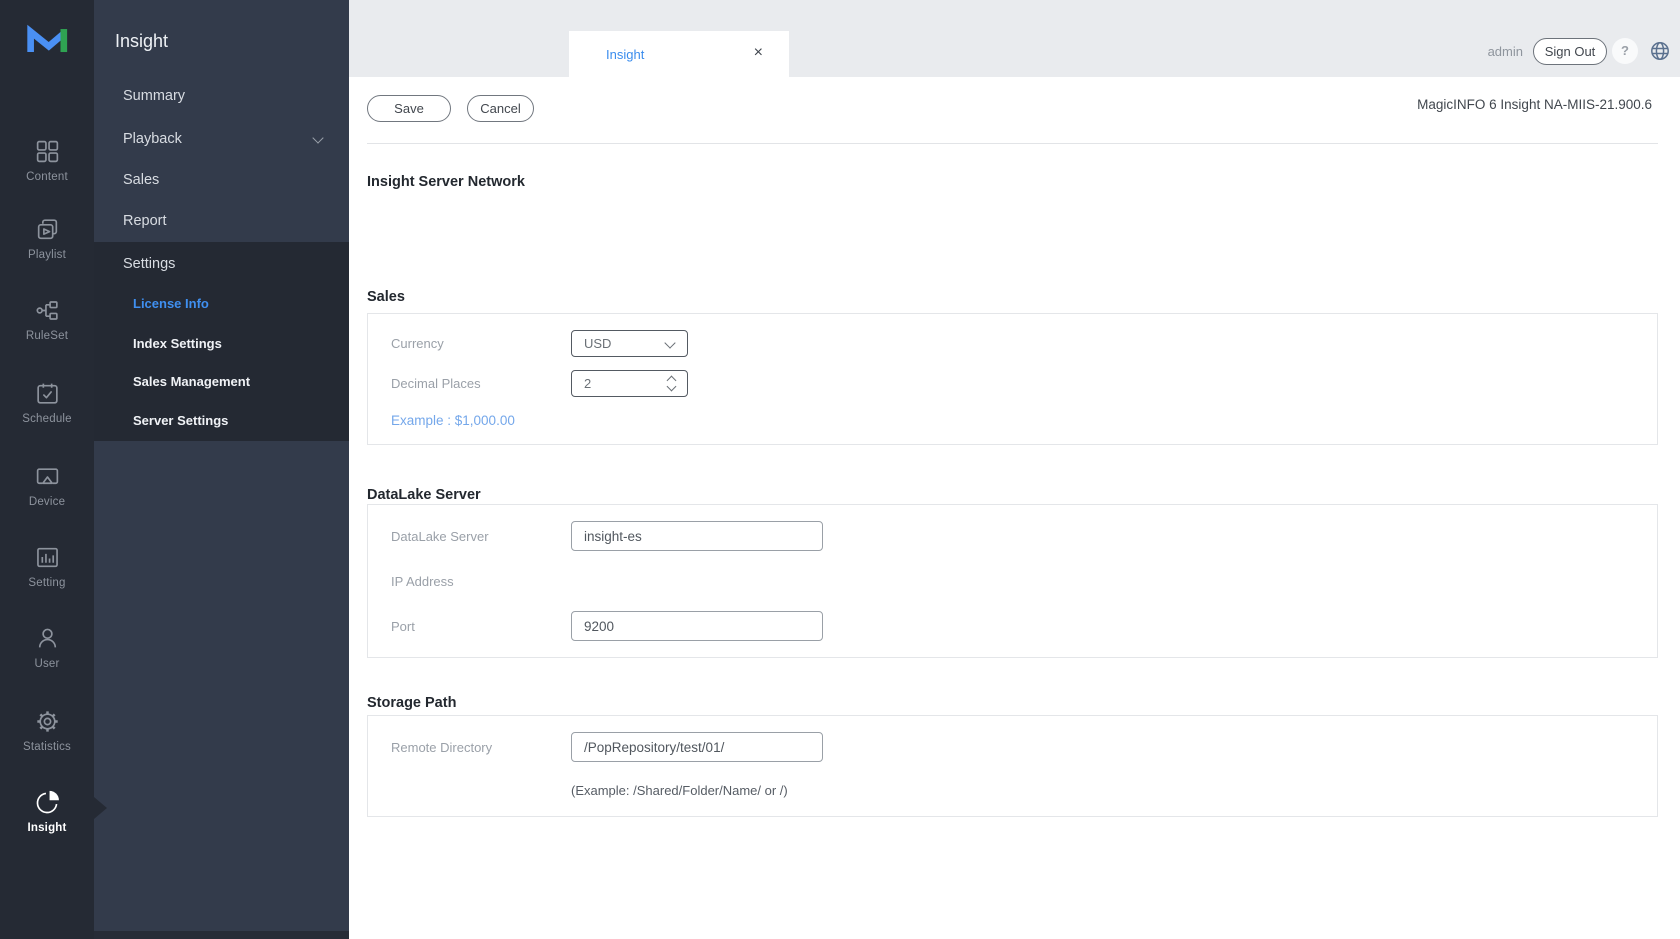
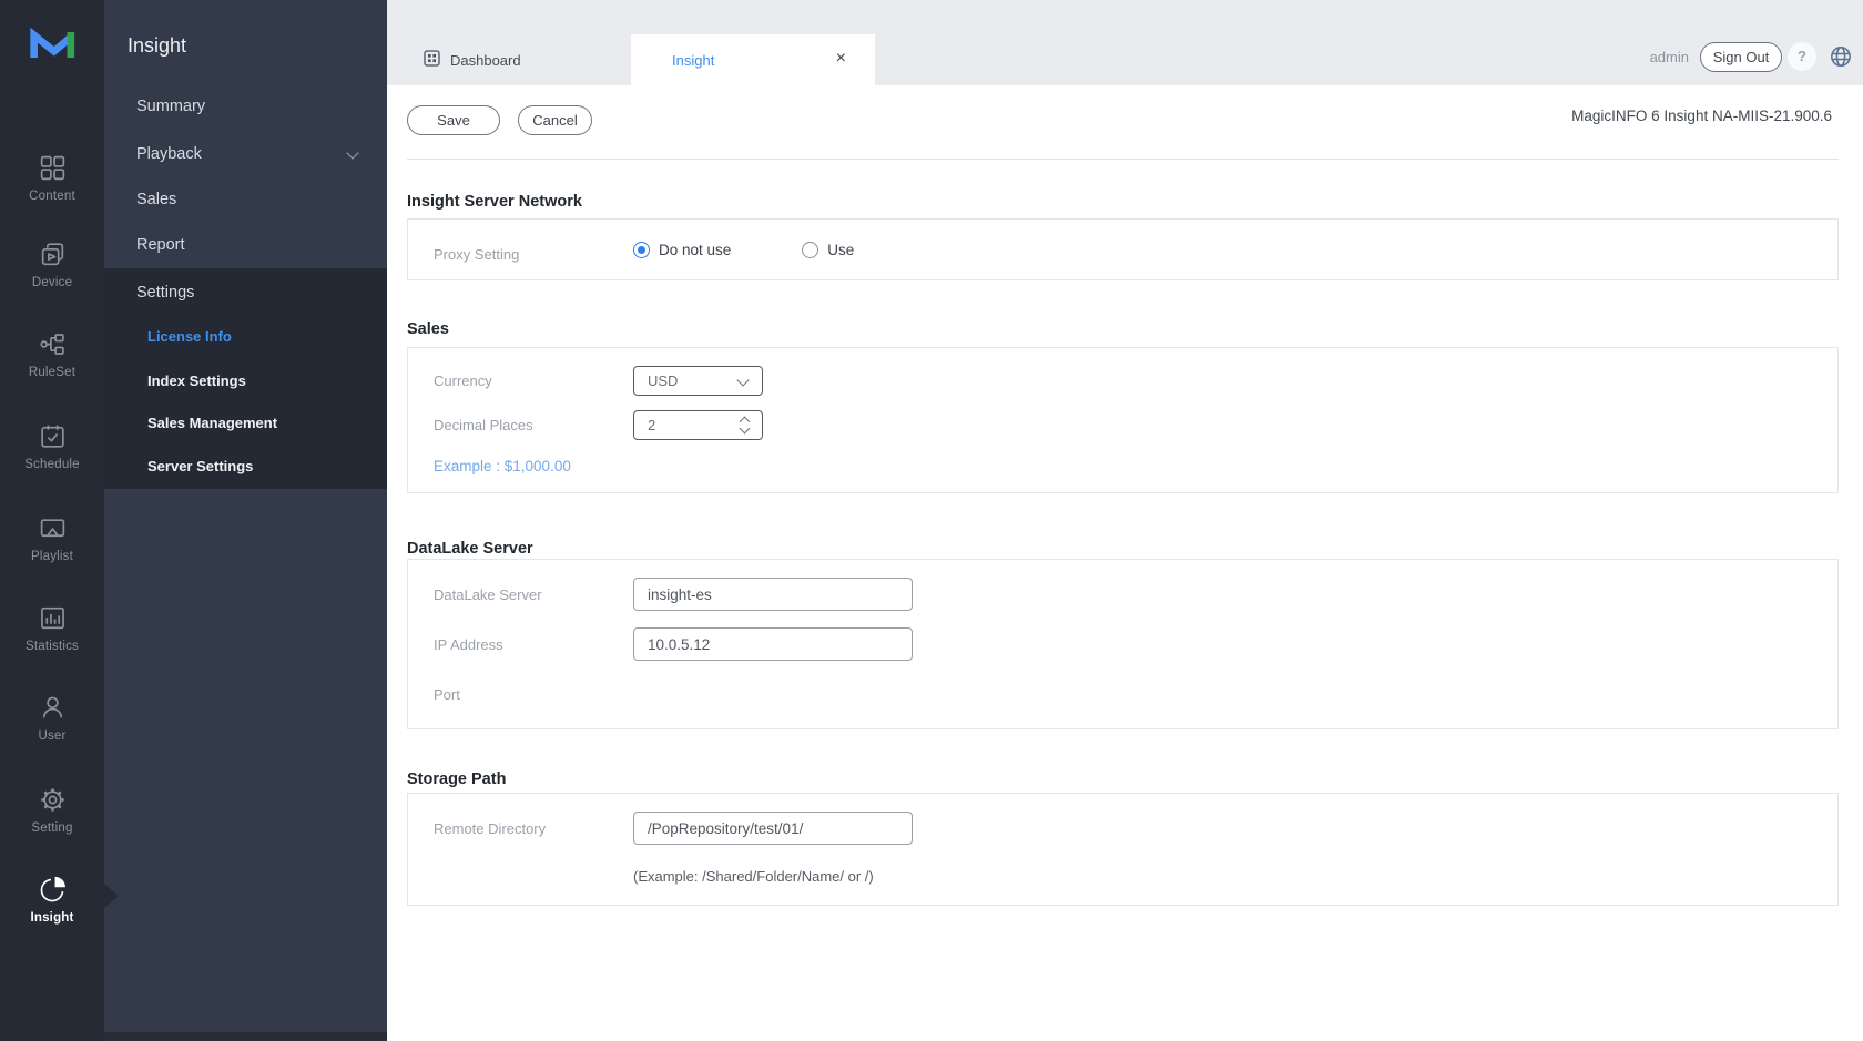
  Content
- Playlist
+ Device
  RuleSet
  Schedule
- Device
+ Playlist
- Setting
+ Statistics
  User
- Statistics
+ Setting
  Insight
  Insight
  Summary
  Playback
  Sales
  Report
  Settings
  License Info
  Index Settings
  Sales Management
  Server Settings
+ Dashboard
  Insight
  ×
  admin
  Sign Out
  ?
  Save
  Cancel
  MagicINFO 6 Insight NA-MIIS-21.900.6
  Insight Server Network
+ Proxy Setting
+ Do not use
+ Use
  Sales
  Currency
  USD
  Decimal Places
  2
  Example : $1,000.00
  DataLake Server
  DataLake Server
  insight-es
  IP Address
+ 10.0.5.12
  Port
- 9200
  Storage Path
  Remote Directory
  /PopRepository/test/01/
  (Example: /Shared/Folder/Name/ or /)
